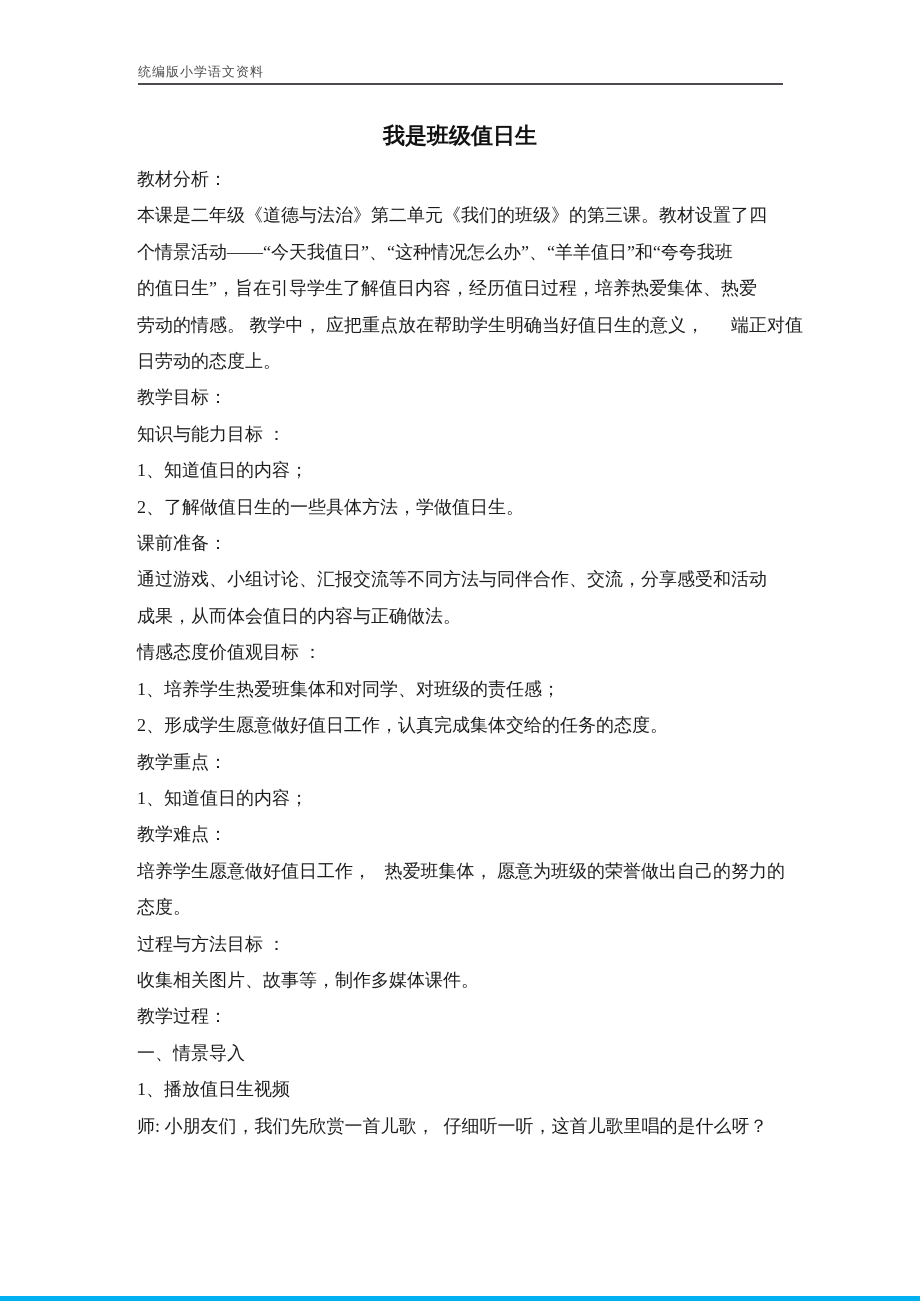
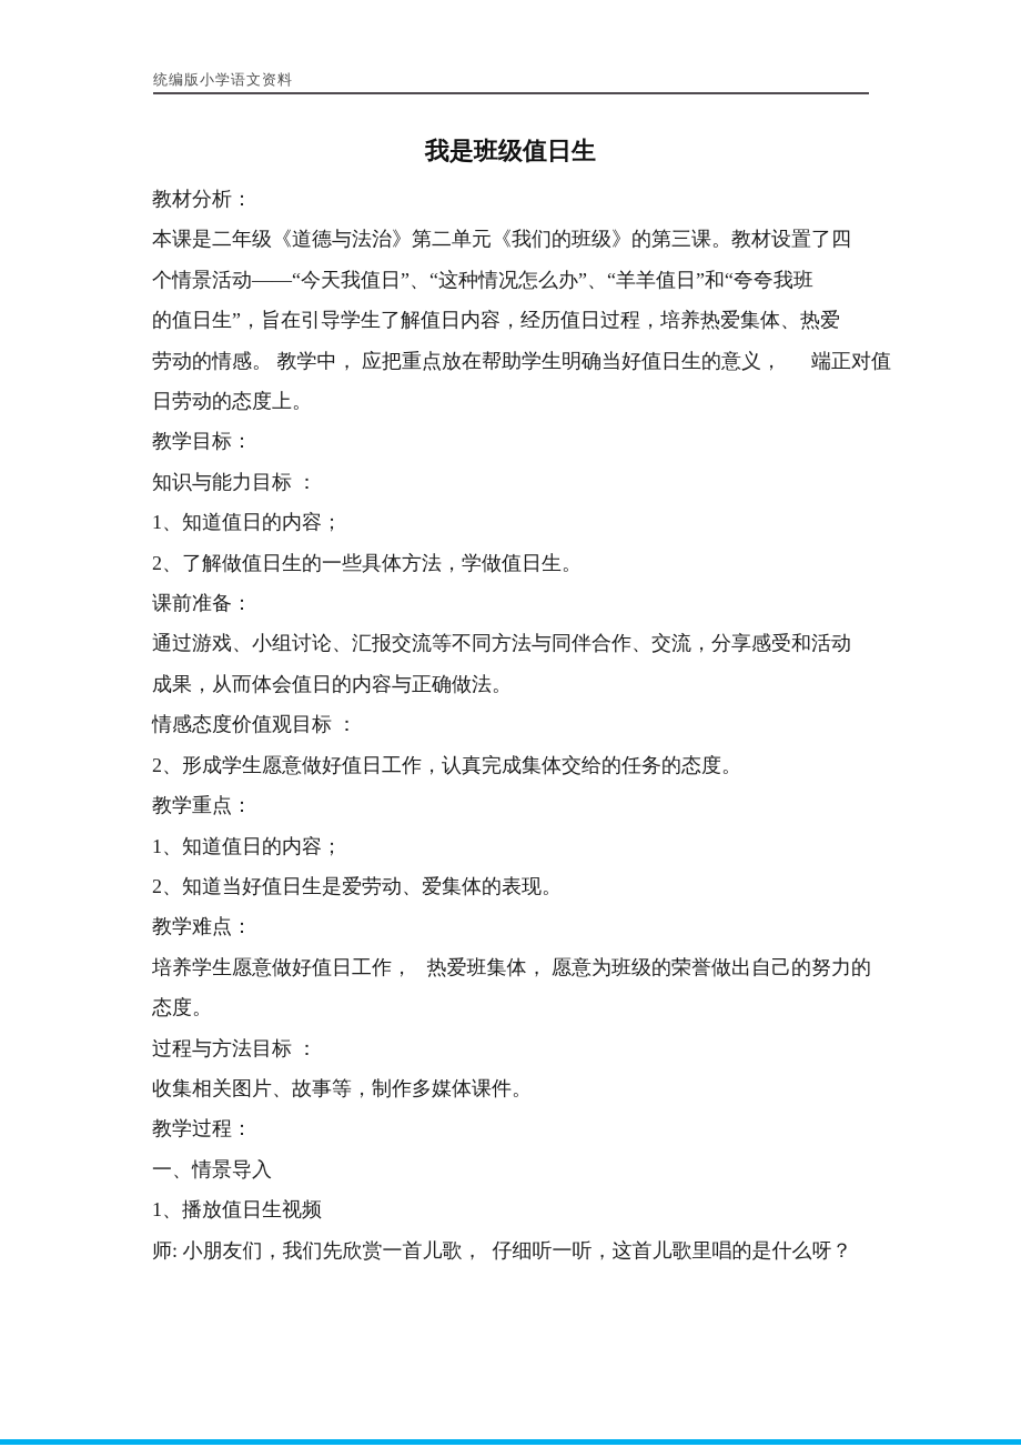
  统编版小学语文资料
  我是班级值日生
  教材分析：
  本课是二年级《道德与法治》第二单元《我们的班级》的第三课。教材设置了四
  个情景活动——“今天我值日”、“这种情况怎么办”、“羊羊值日”和“夸夸我班
  的值日生”，旨在引导学生了解值日内容，经历值日过程，培养热爱集体、热爱
  劳动的情感。 教学中， 应把重点放在帮助学生明确当好值日生的意义， 端正对值
  日劳动的态度上。
  教学目标：
  知识与能力目标 ：
  1、知道值日的内容；
  2、了解做值日生的一些具体方法，学做值日生。
  课前准备：
  通过游戏、小组讨论、汇报交流等不同方法与同伴合作、交流，分享感受和活动
  成果，从而体会值日的内容与正确做法。
  情感态度价值观目标 ：
- 1、培养学生热爱班集体和对同学、对班级的责任感；
  2、形成学生愿意做好值日工作，认真完成集体交给的任务的态度。
  教学重点：
  1、知道值日的内容；
+ 2、知道当好值日生是爱劳动、爱集体的表现。
  教学难点：
  培养学生愿意做好值日工作， 热爱班集体， 愿意为班级的荣誉做出自己的努力的
  态度。
  过程与方法目标 ：
  收集相关图片、故事等，制作多媒体课件。
  教学过程：
  一、情景导入
  1、播放值日生视频
  师: 小朋友们，我们先欣赏一首儿歌， 仔细听一听，这首儿歌里唱的是什么呀？
